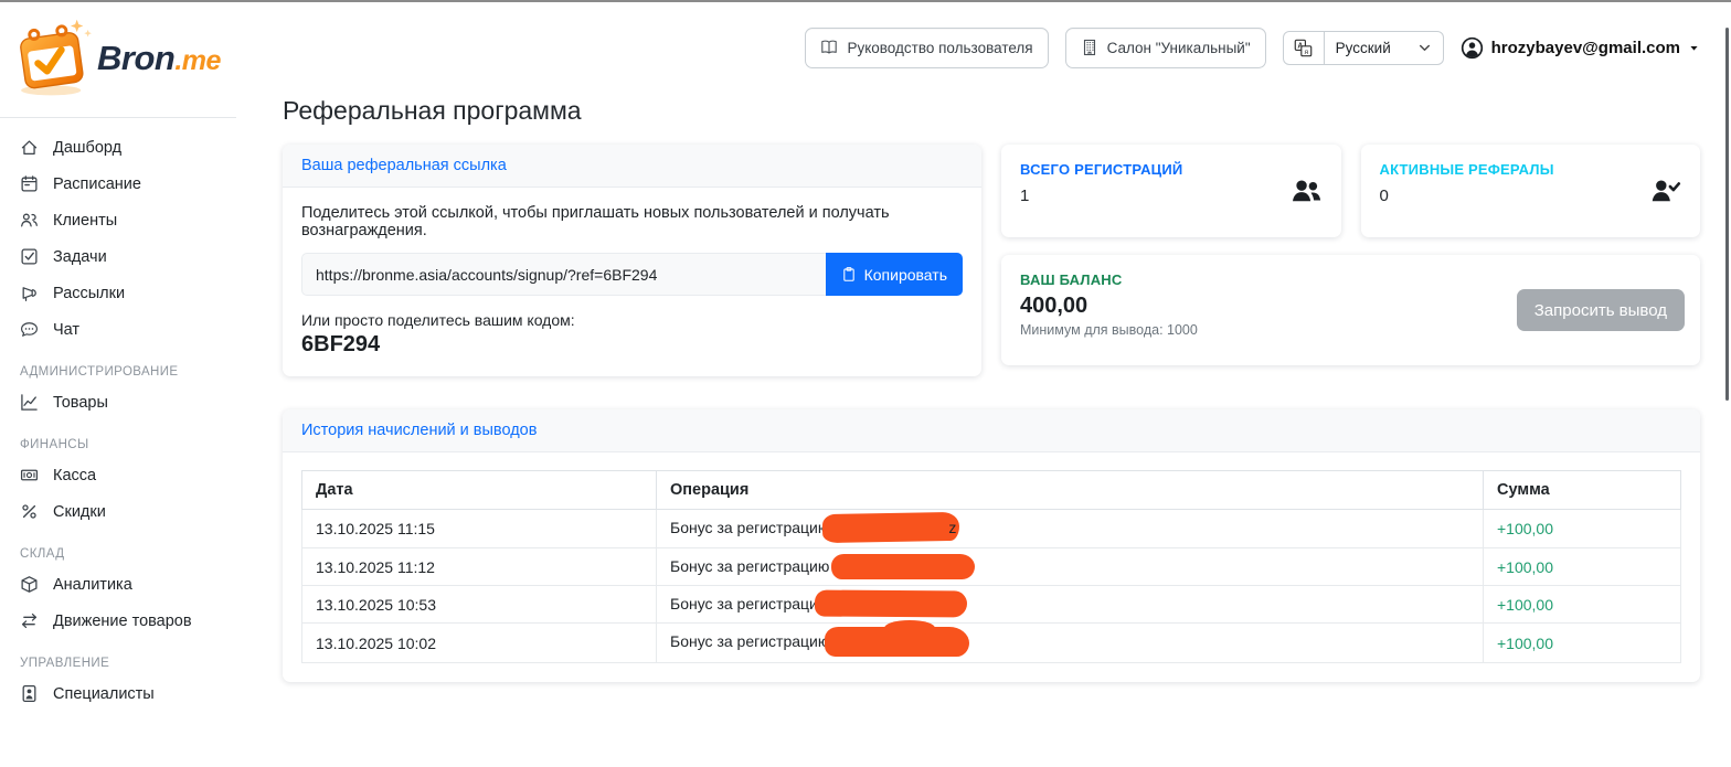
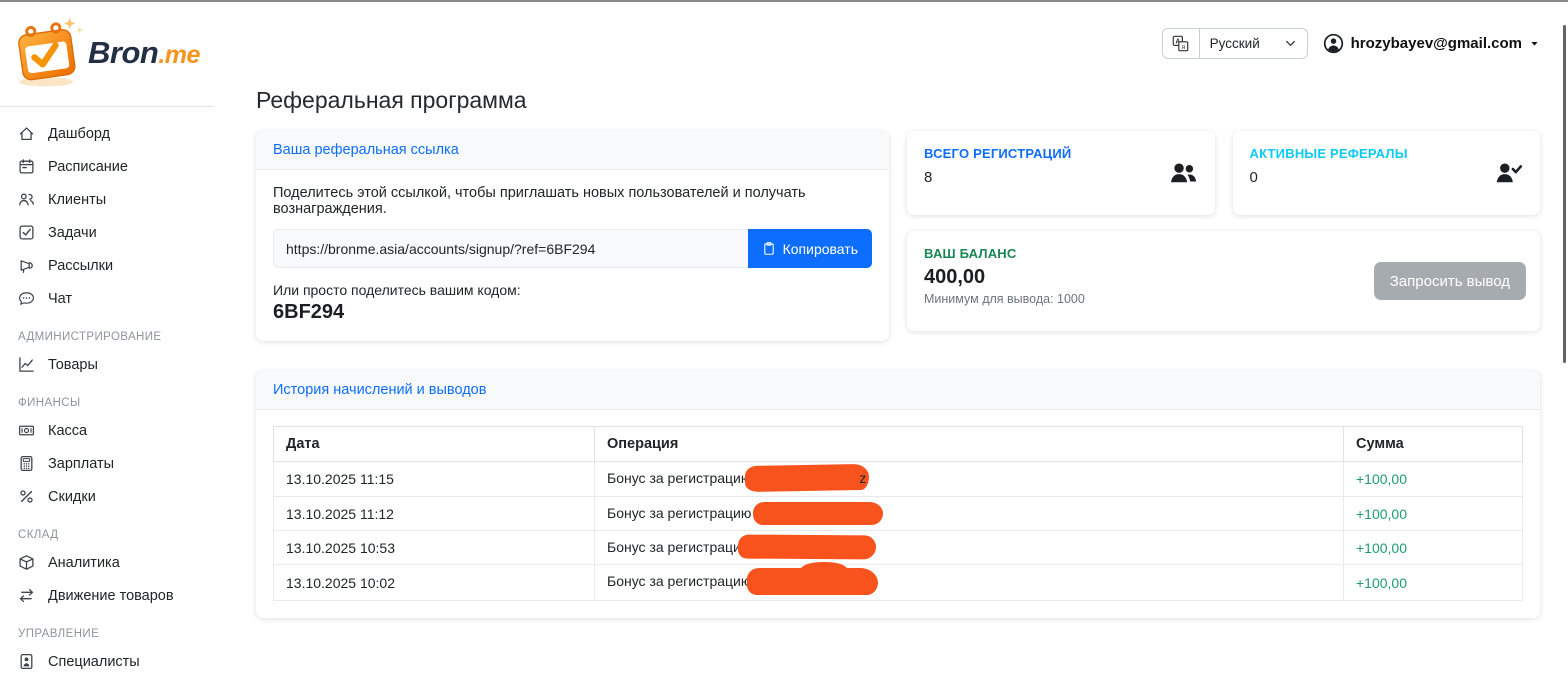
  Bron.me
  Дашборд
  Расписание
  Клиенты
  Задачи
  Рассылки
  Чат
  АДМИНИСТРИРОВАНИЕ
  Товары
  ФИНАНСЫ
  Касса
+ Зарплаты
  Скидки
  СКЛАД
  Аналитика
  Движение товаров
  УПРАВЛЕНИЕ
  Специалисты
- Руководство пользователя
- Салон "Уникальный"
  Русский
  hrozybayev@gmail.com
  Реферальная программа
  Ваша реферальная ссылка
  Поделитесь этой ссылкой, чтобы приглашать новых пользователей и получать вознаграждения.
  https://bronme.asia/accounts/signup/?ref=6BF294
  Копировать
  Или просто поделитесь вашим кодом:
  6BF294
  ВСЕГО РЕГИСТРАЦИЙ
- 1
+ 8
  АКТИВНЫЕ РЕФЕРАЛЫ
  0
  ВАШ БАЛАНС
  400,00
  Минимум для вывода: 1000
  Запросить вывод
  История начислений и выводов
  Дата	Операция	Сумма
  13.10.2025 11:15	Бонус за регистраци z	+100,00
  13.10.2025 11:12	Бонус за регистрацию	+100,00
  13.10.2025 10:53	Бонус за регистраци	+100,00
  13.10.2025 10:02	Бонус за регистрацию	+100,00
